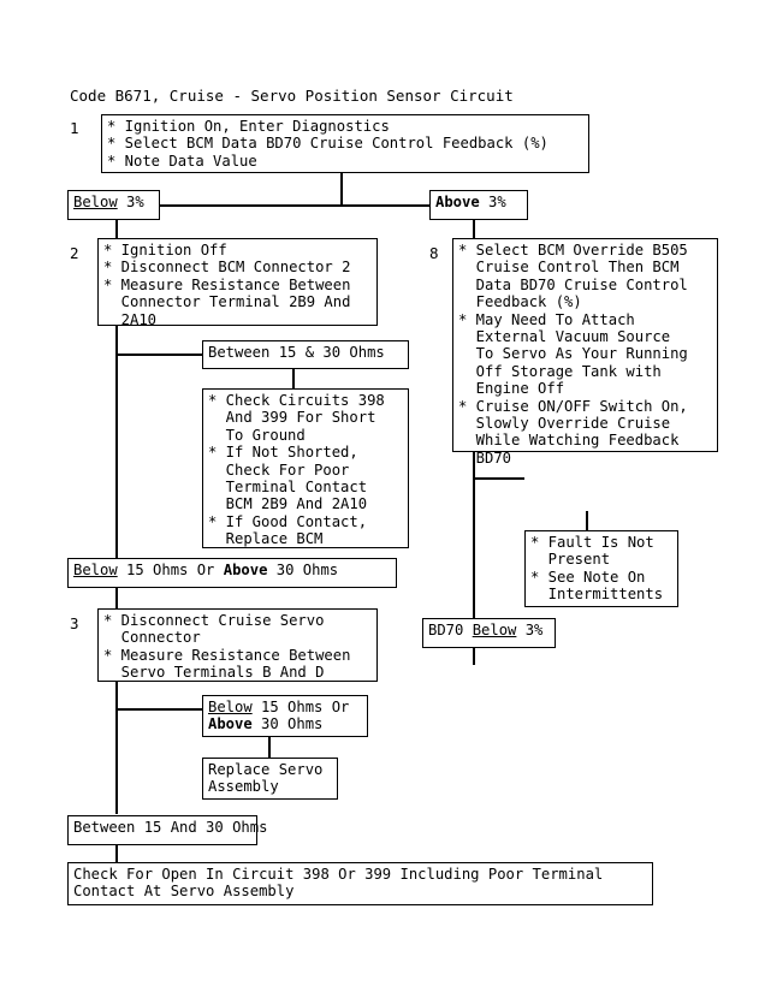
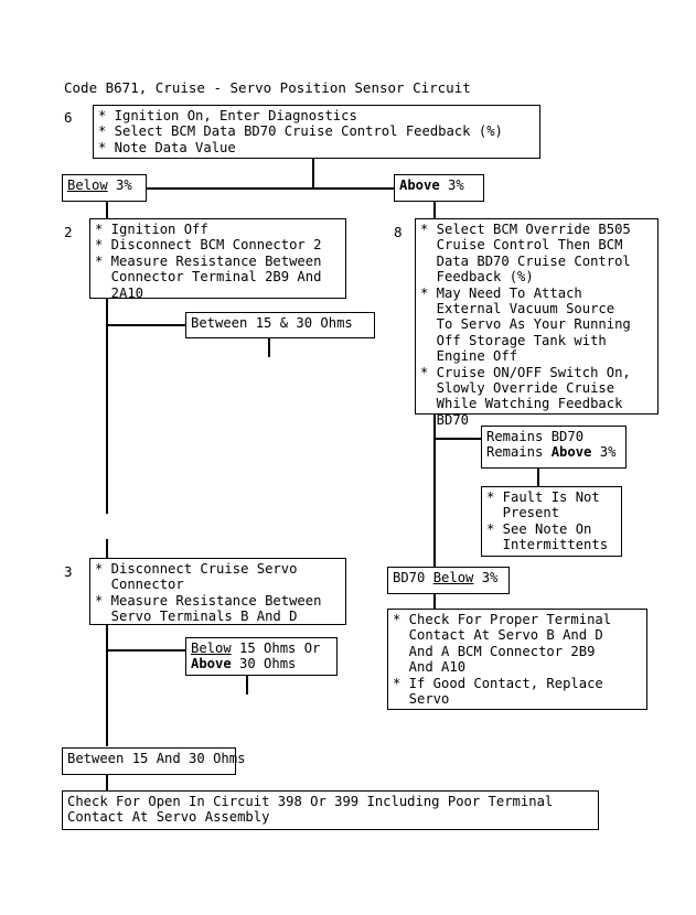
  Code B671, Cruise - Servo Position Sensor Circuit
- 1
+ 6
  * Ignition On, Enter Diagnostics
  * Select BCM Data BD70 Cruise Control Feedback (%)
  * Note Data Value
  Below 3%
  Above 3%
  2
  * Ignition Off
  * Disconnect BCM Connector 2
  * Measure Resistance Between
  Connector Terminal 2B9 And
  2A10
  Between 15 & 30 Ohms
- * Check Circuits 398
- And 399 For Short
- To Ground
- * If Not Shorted,
- Check For Poor
- Terminal Contact
- BCM 2B9 And 2A10
- * If Good Contact,
- Replace BCM
- Below 15 Ohms Or Above 30 Ohms
  3
  * Disconnect Cruise Servo
  Connector
  * Measure Resistance Between
  Servo Terminals B And D
  Below 15 Ohms Or
  Above 30 Ohms
- Replace Servo
- Assembly
  Between 15 And 30 Ohms
  Check For Open In Circuit 398 Or 399 Including Poor Terminal
  Contact At Servo Assembly
  8
  * Select BCM Override B505
  Cruise Control Then BCM
  Data BD70 Cruise Control
  Feedback (%)
  * May Need To Attach
  External Vacuum Source
  To Servo As Your Running
  Off Storage Tank with
  Engine Off
  * Cruise ON/OFF Switch On,
  Slowly Override Cruise
  While Watching Feedback
  BD70
+ Remains BD70
+ Remains Above 3%
  * Fault Is Not
  Present
  * See Note On
  Intermittents
  BD70 Below 3%
+ * Check For Proper Terminal
+ Contact At Servo B And D
+ And A BCM Connector 2B9
+ And A10
+ * If Good Contact, Replace
+ Servo
